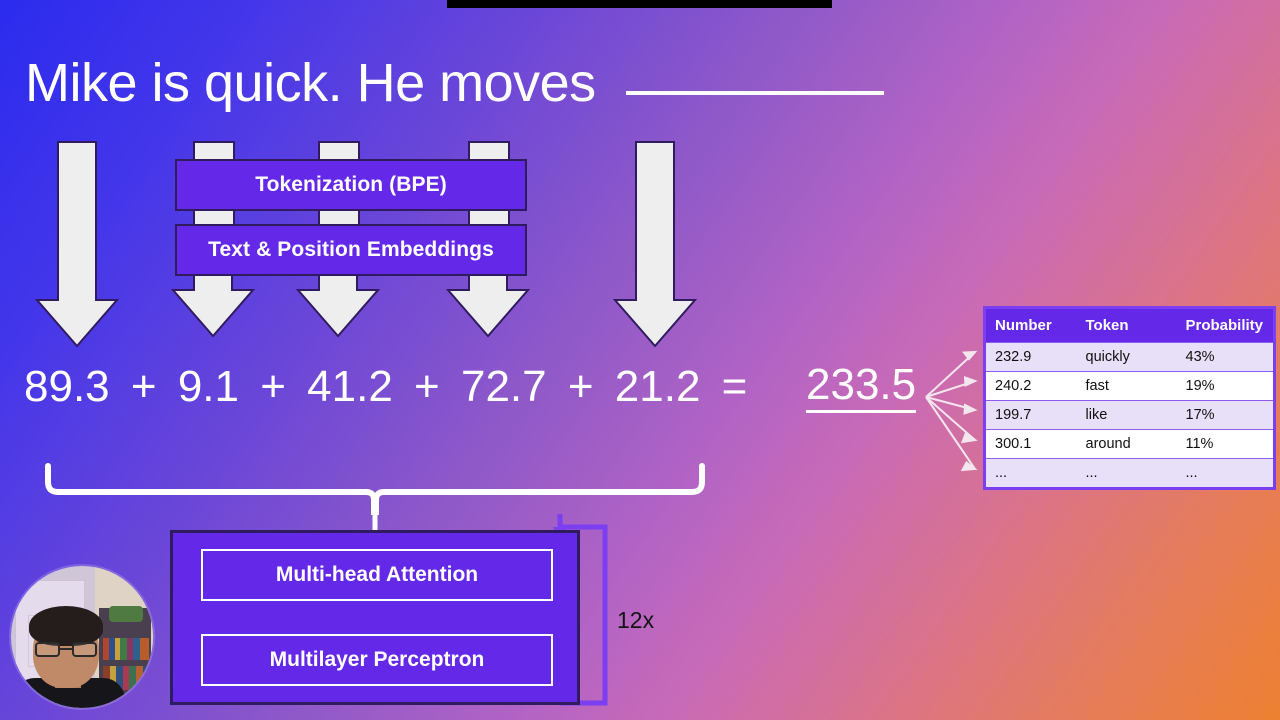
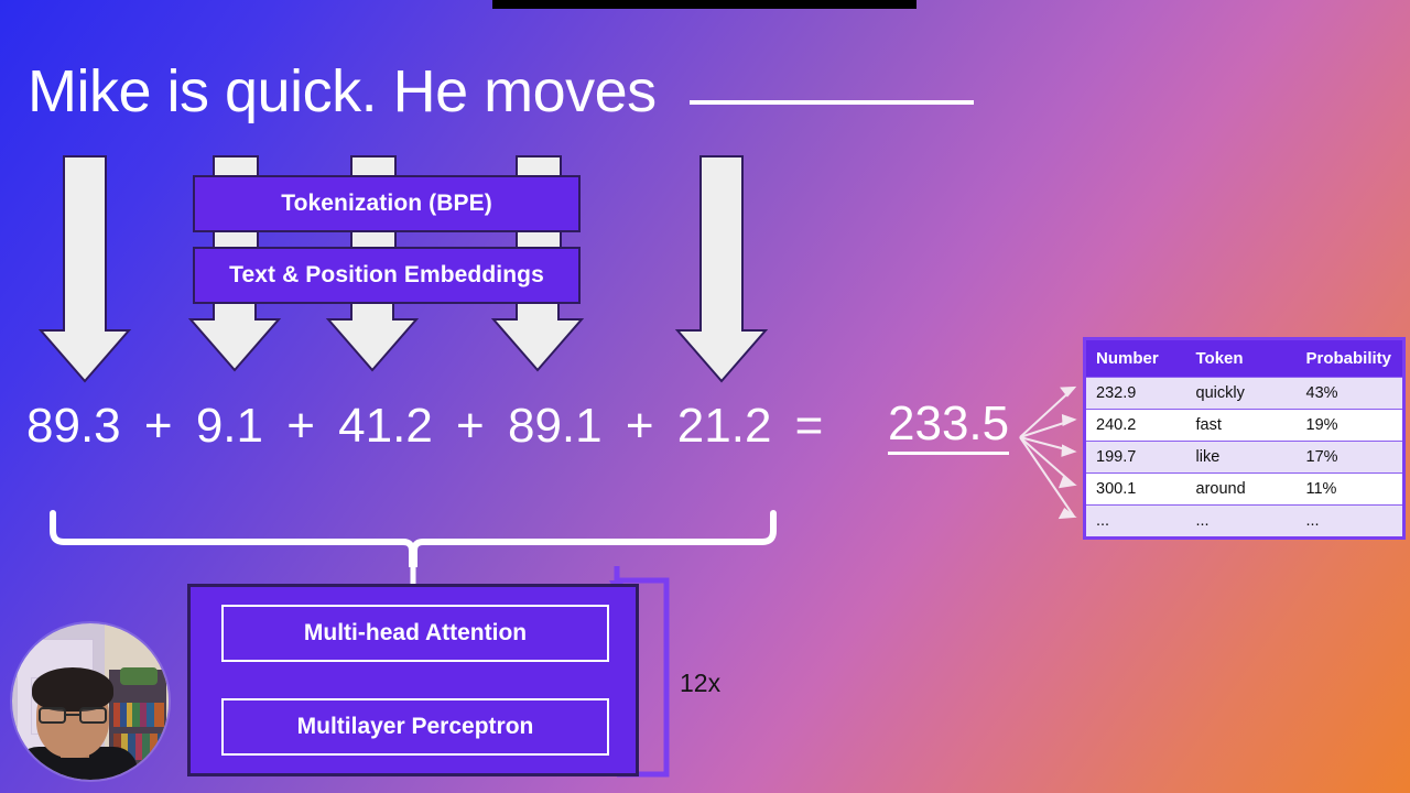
  Mike is quick. He moves
  Tokenization (BPE)
  Text & Position Embeddings
- 89.3 + 9.1 + 41.2 + 72.7 + 21.2 =
+ 89.3 + 9.1 + 41.2 + 89.1 + 21.2 =
  233.5
  Number	Token	Probability
  232.9	quickly	43%
  240.2	fast	19%
  199.7	like	17%
  300.1	around	11%
  ...	...	...
  Multi-head Attention
  Multilayer Perceptron
  12x
